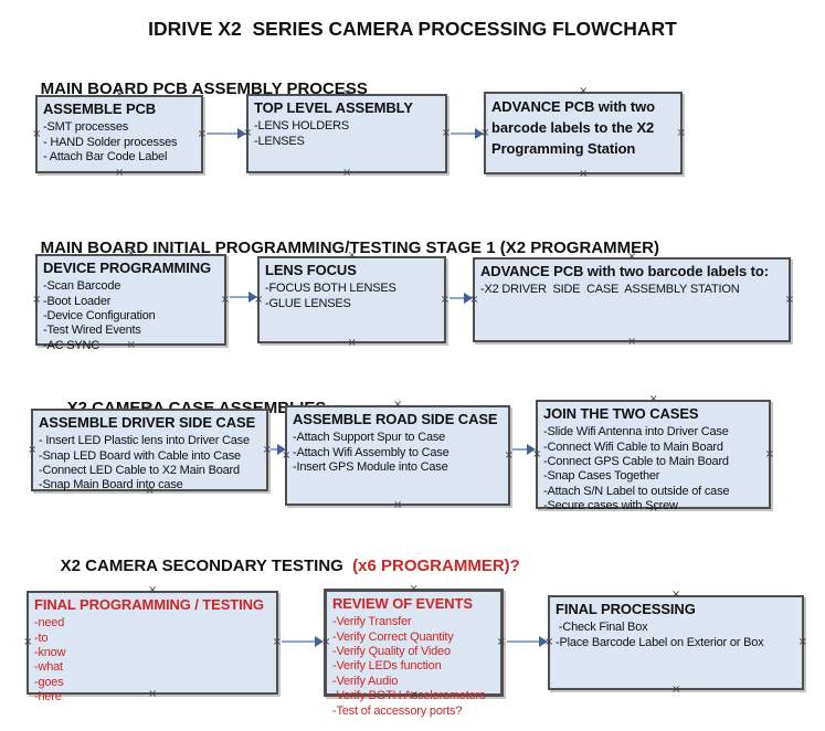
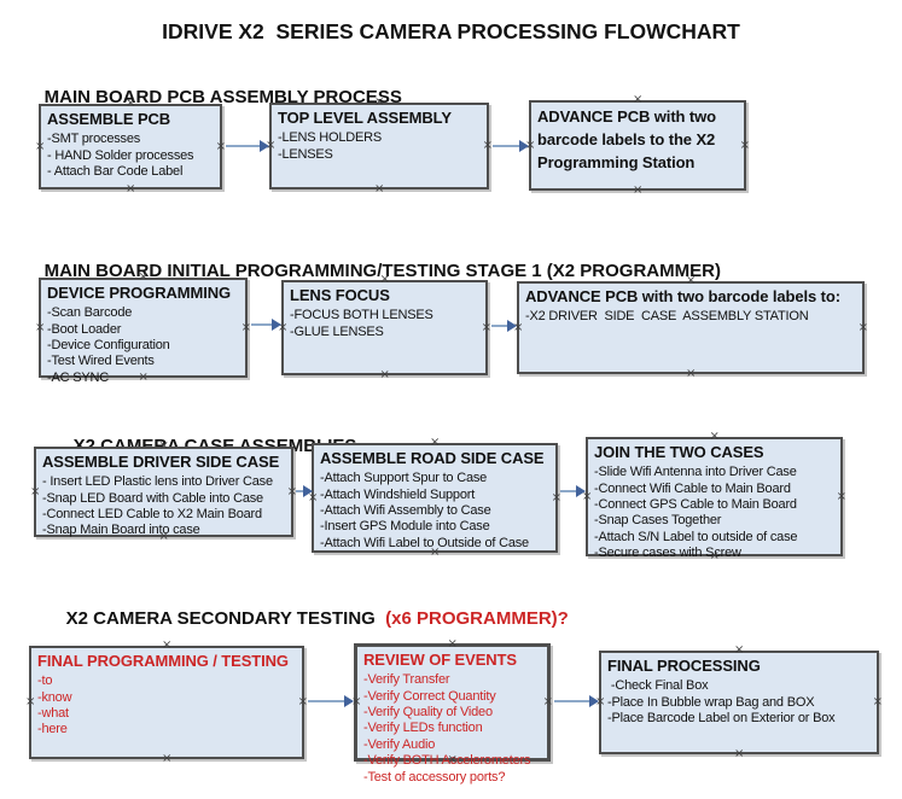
  IDRIVE X2 SERIES CAMERA PROCESSING FLOWCHART
  MAIN BOARD PCB ASSEMBLY PROCESS
  ASSEMBLE PCB
  -SMT processes
  - HAND Solder processes
  - Attach Bar Code Label
  ×
  ×
  ×
  ×
  TOP LEVEL ASSEMBLY
  -LENS HOLDERS
  -LENSES
  ×
  ×
  ×
  ×
  ADVANCE PCB with two barcode labels to the X2 Programming Station
  ×
  ×
  ×
  ×
  MAIN BOARD INITIAL PROGRAMMING/TESTING STAGE 1 (X2 PROGRAMMER)
  DEVICE PROGRAMMING
  -Scan Barcode
  -Boot Loader
  -Device Configuration
  -Test Wired Events
  -AC SYNC
  ×
  ×
  ×
  ×
  LENS FOCUS
  -FOCUS BOTH LENSES
  -GLUE LENSES
  ×
  ×
  ×
  ×
  ADVANCE PCB with two barcode labels to:
  -X2 DRIVER SIDE CASE ASSEMBLY STATION
  ×
  ×
  ×
  ×
  ASSEMBLE DRIVER SIDE CASE
  - Insert LED Plastic lens into Driver Case
  -Snap LED Board with Cable into Case
  -Connect LED Cable to X2 Main Board
  -Snap Main Board into case
  ×
  ×
  ×
  ×
  ASSEMBLE ROAD SIDE CASE
  -Attach Support Spur to Case
+ -Attach Windshield Support
  -Attach Wifi Assembly to Case
  -Insert GPS Module into Case
+ -Attach Wifi Label to Outside of Case
  ×
  ×
  ×
  ×
  JOIN THE TWO CASES
  -Slide Wifi Antenna into Driver Case
  -Connect Wifi Cable to Main Board
  -Connect GPS Cable to Main Board
  -Snap Cases Together
  -Attach S/N Label to outside of case
  -Secure cases with Screw
  ×
  ×
  ×
  ×
  X2 CAMERA SECONDARY TESTING (x6 PROGRAMMER)?
  FINAL PROGRAMMING / TESTING
- -need
  -to
  -know
  -what
- -goes
  -here
  ×
  ×
  ×
  ×
  REVIEW OF EVENTS
  -Verify Transfer
  -Verify Correct Quantity
  -Verify Quality of Video
  -Verify LEDs function
  -Verify Audio
  -Verify BOTH Accelerometers
  -Test of accessory ports?
  ×
  ×
  ×
  ×
  FINAL PROCESSING
  -Check Final Box
+ -Place In Bubble wrap Bag and BOX
  -Place Barcode Label on Exterior or Box
  ×
  ×
  ×
  ×
